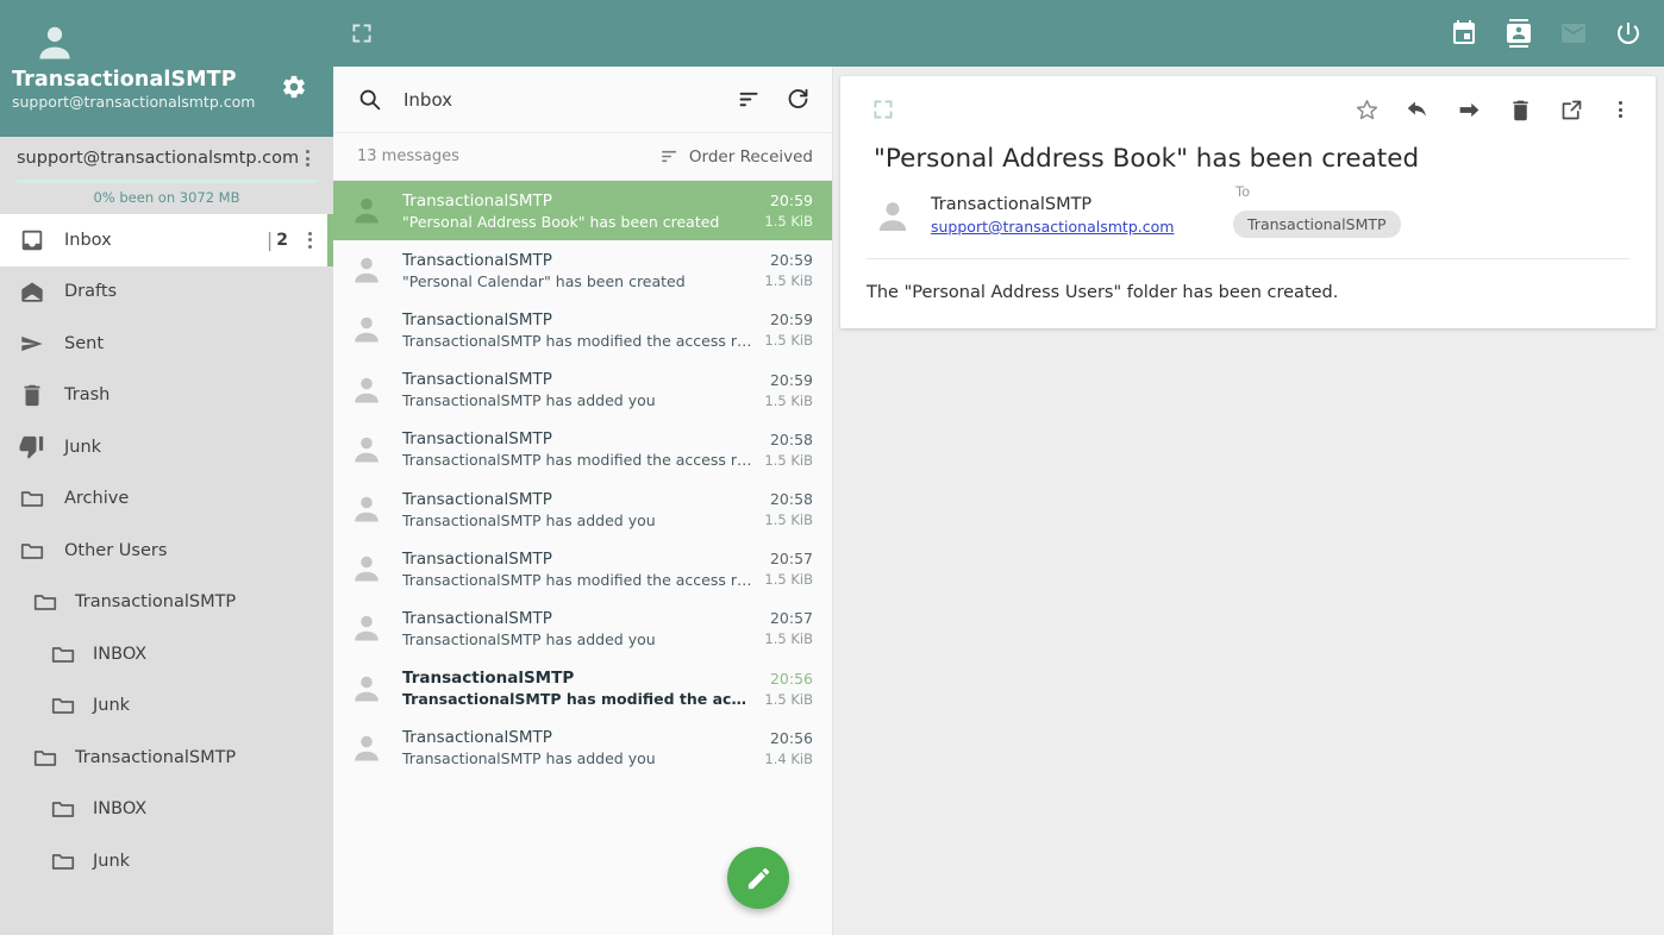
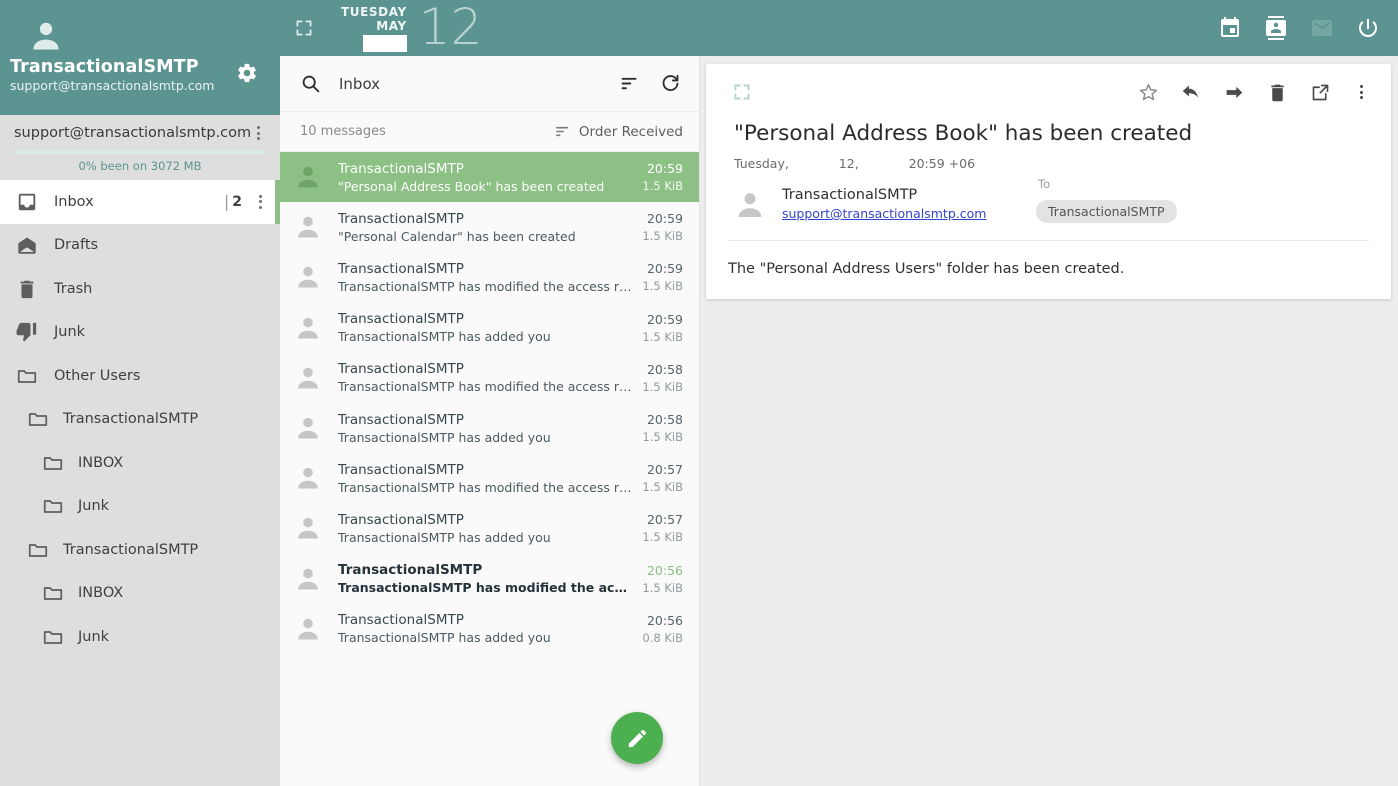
  TransactionalSMTP
  support@transactionalsmtp.com
  support@transactionalsmtp.com
  0% been on 3072 MB
  Inbox
  |
  2
  Drafts
- Sent
  Trash
  Junk
- Archive
  Other Users
  TransactionalSMTP
  INBOX
  Junk
  TransactionalSMTP
  INBOX
  Junk
+ TUESDAY
+ MAY
+ 12
  Inbox
- 13 messages
+ 10 messages
  Order Received
  TransactionalSMTP
  "Personal Address Book" has been created
  20:59
  1.5 KiB
  TransactionalSMTP
  "Personal Calendar" has been created
  20:59
  1.5 KiB
  TransactionalSMTP
  TransactionalSMTP has modified the access rig
  20:59
  1.5 KiB
  TransactionalSMTP
  TransactionalSMTP has added you
  20:59
  1.5 KiB
  TransactionalSMTP
  TransactionalSMTP has modified the access rig
  20:58
  1.5 KiB
  TransactionalSMTP
  TransactionalSMTP has added you
  20:58
  1.5 KiB
  TransactionalSMTP
  TransactionalSMTP has modified the access rig
  20:57
  1.5 KiB
  TransactionalSMTP
  TransactionalSMTP has added you
  20:57
  1.5 KiB
  TransactionalSMTP
  TransactionalSMTP has modified the acce
  20:56
  1.5 KiB
  TransactionalSMTP
  TransactionalSMTP has added you
  20:56
- 1.4 KiB
+ 0.8 KiB
  "Personal Address Book" has been created
+ Tuesday, 12, 20:59 +06
  TransactionalSMTP
  support@transactionalsmtp.com
  To
  TransactionalSMTP
  The "Personal Address Users" folder has been created.
